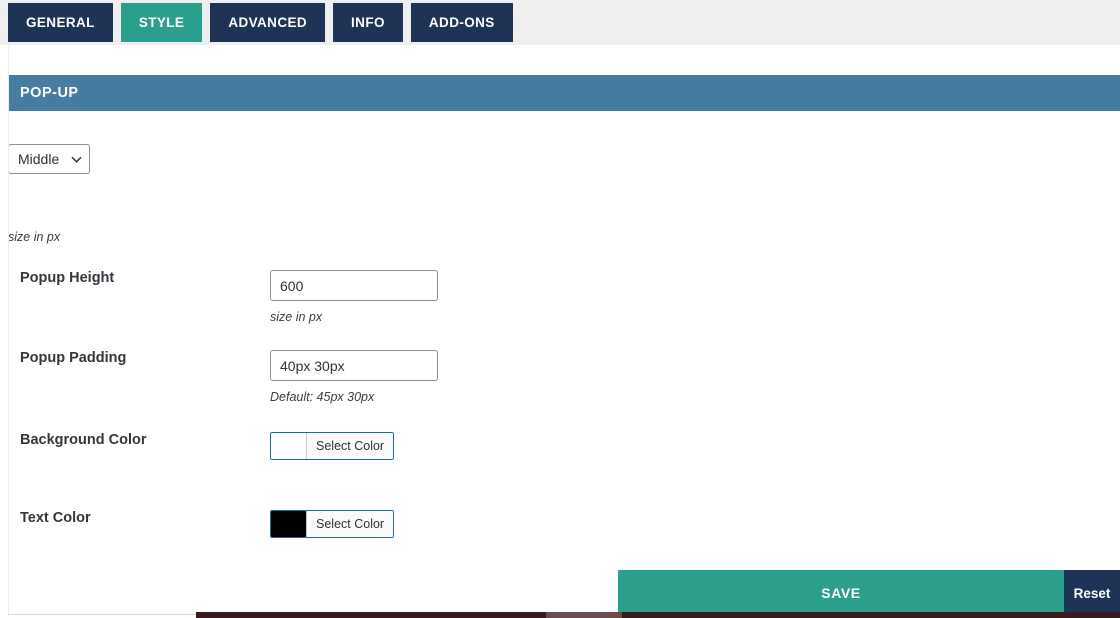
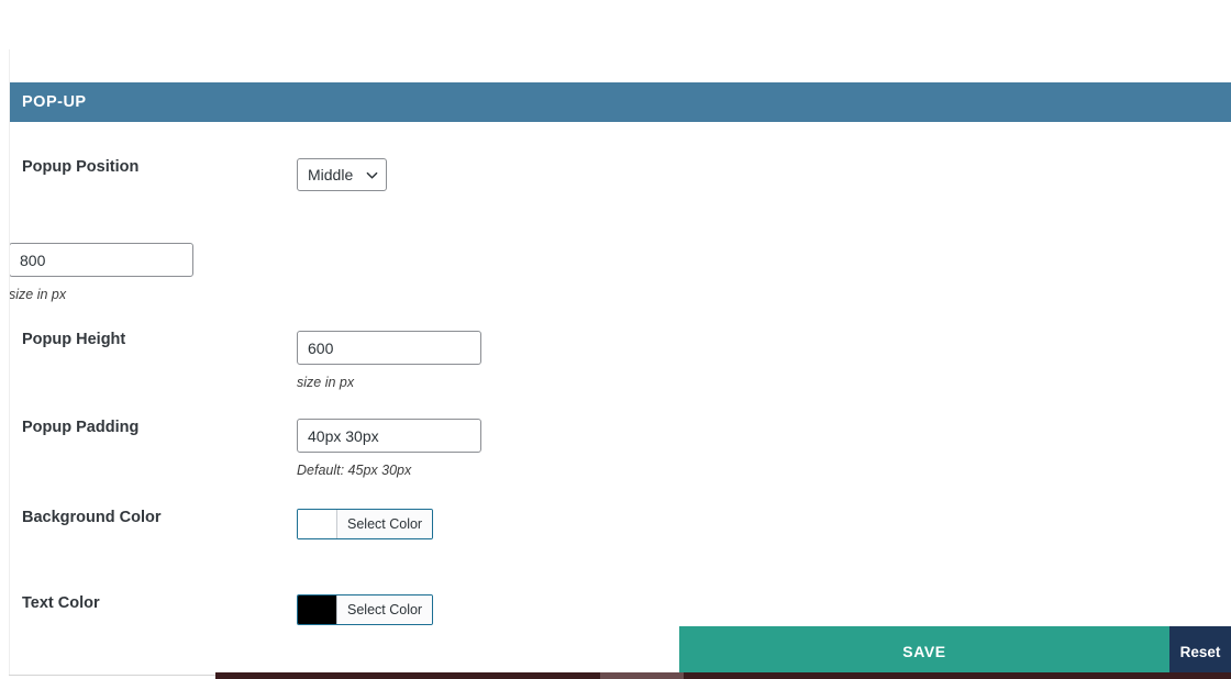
- GENERAL
- STYLE
- ADVANCED
- INFO
- ADD-ONS
  POP-UP
+ Popup Position
  Middle
+ 800
  size in px
  Popup Height
  600
  size in px
  Popup Padding
  40px 30px
  Default: 45px 30px
  Background Color
  Select Color
  Text Color
  Select Color
  SAVE
  Reset
